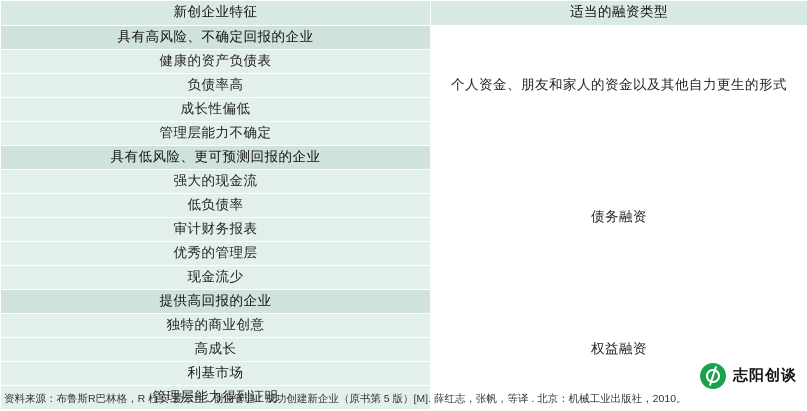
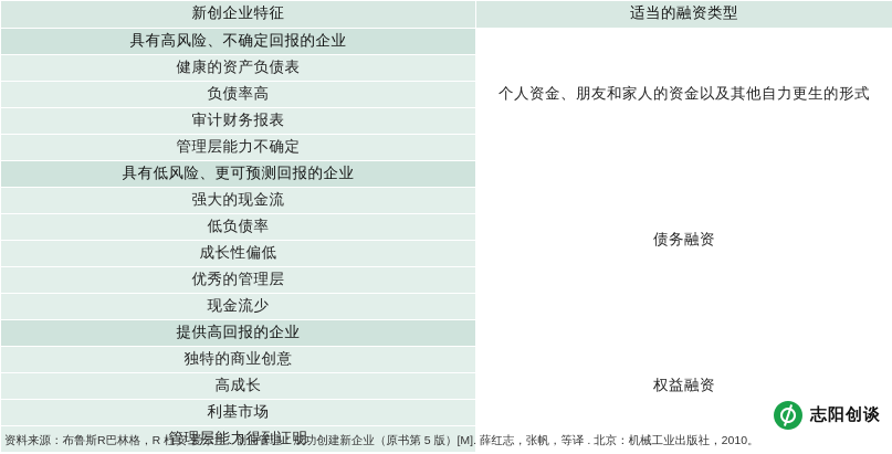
  新创企业特征	适当的融资类型
  具有高风险、不确定回报的企业	个人资金、朋友和家人的资金以及其他自力更生的形式
  健康的资产负债表
  负债率高
- 成长性偏低
+ 审计财务报表
  管理层能力不确定
  具有低风险、更可预测回报的企业	债务融资
  强大的现金流
  低负债率
- 审计财务报表
+ 成长性偏低
  优秀的管理层
  现金流少
  提供高回报的企业	权益融资
  独特的商业创意
  高成长
  利基市场
  管理层能力得到证明
  资料来源：布鲁斯R巴林格，R 杜安·爱尔兰 . 创业管理：成功创建新企业（原书第 5 版）[M]. 薛红志，张帆，等译 . 北京：机械工业出版社，2010。
  志阳创谈
